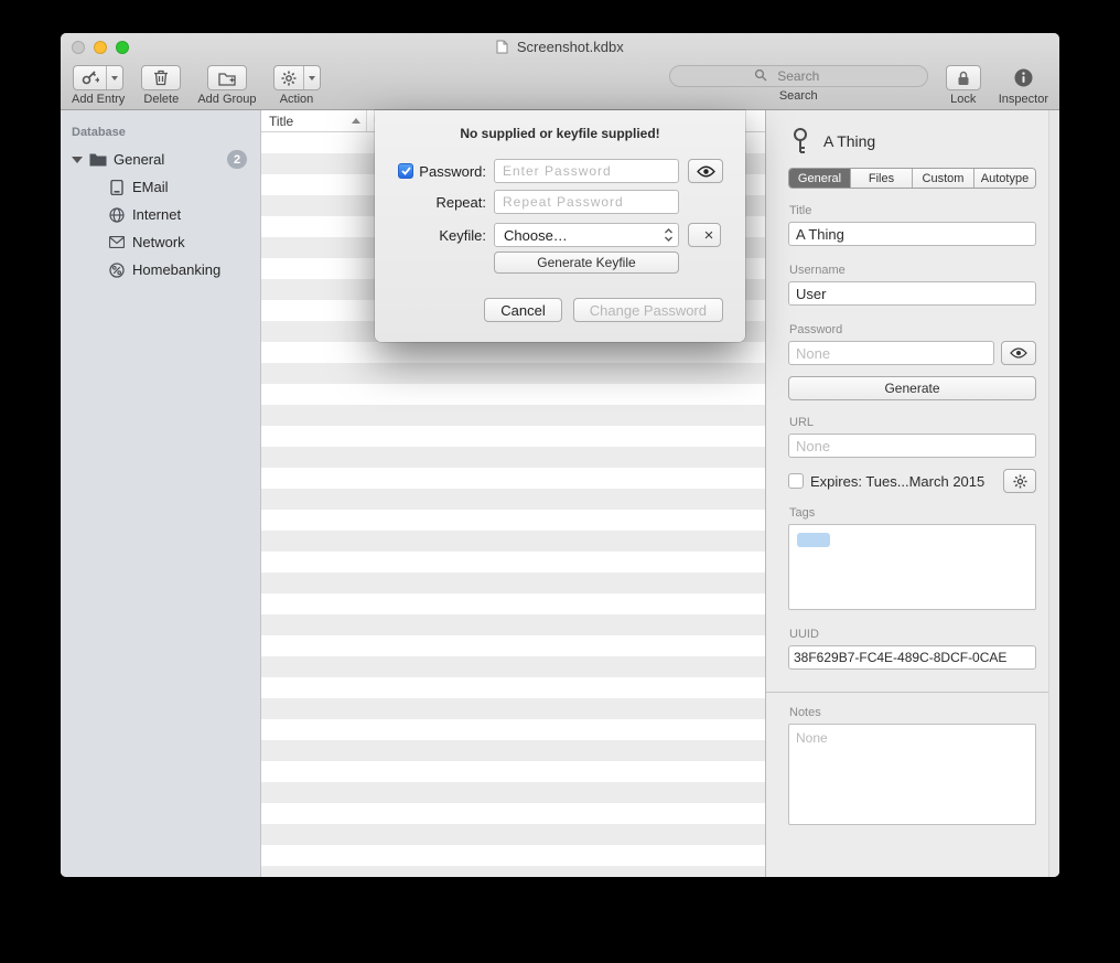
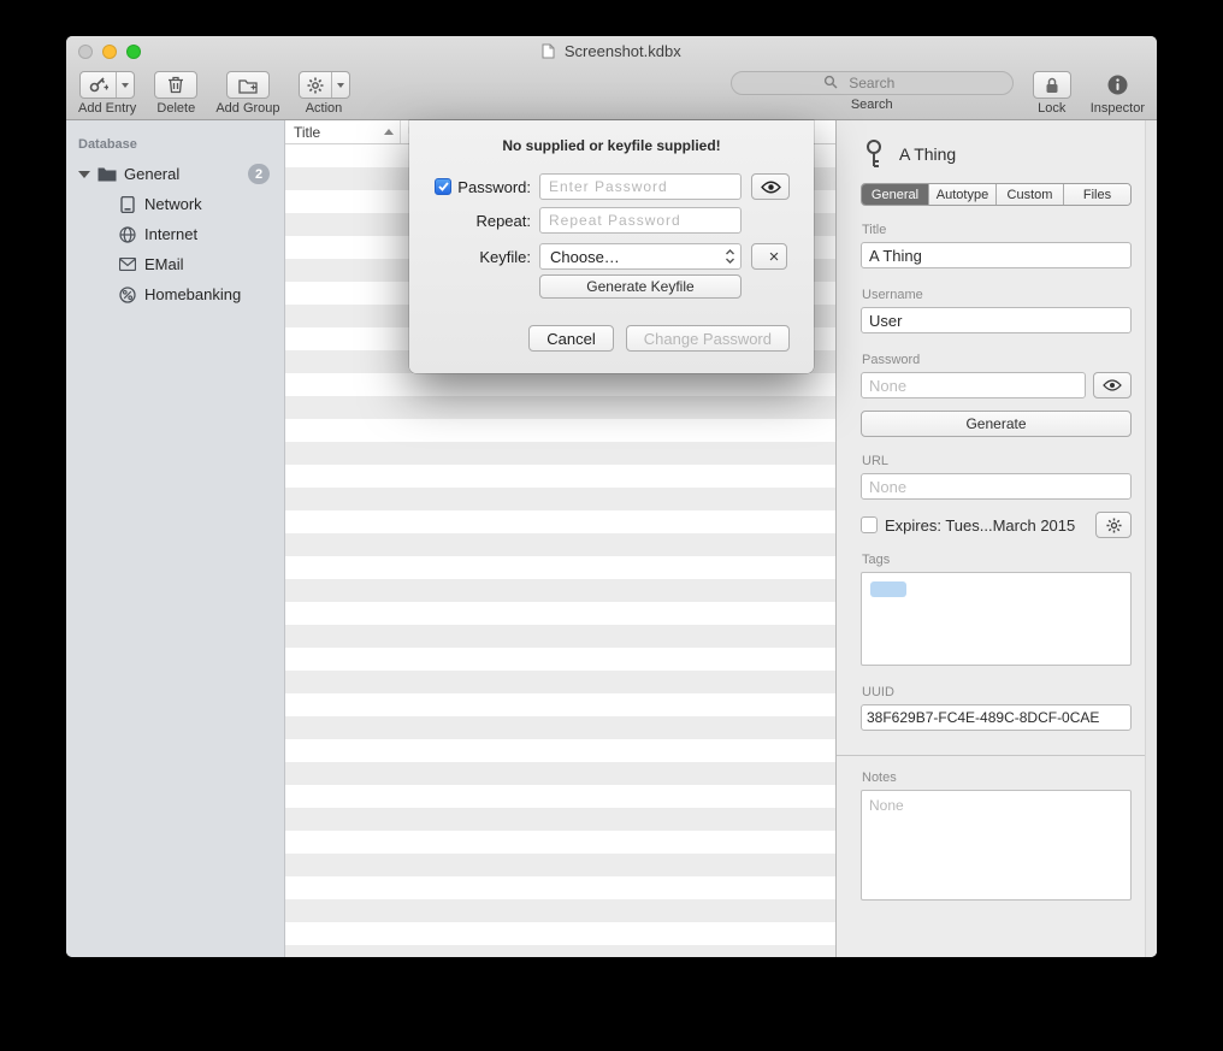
  Screenshot.kdbx
  Add Entry
  Delete
  Add Group
  Action
  Search
  Search
  Lock
  Inspector
  Database
  General
  2
- EMail
+ Network
  Internet
- Network
+ EMail
  Homebanking
  Title
  A Thing
  General
- Files
+ Autotype
  Custom
- Autotype
+ Files
  Title
  A Thing
  Username
  User
  Password
  None
  Generate
  URL
  None
  Expires: Tues...March 2015
  Tags
  UUID
  38F629B7-FC4E-489C-8DCF-0CAE
  Notes
  None
  No supplied or keyfile supplied!
  Password:
  Enter Password
  Repeat:
  Repeat Password
  Keyfile:
  Choose…
  ×
  Generate Keyfile
  Cancel
  Change Password
